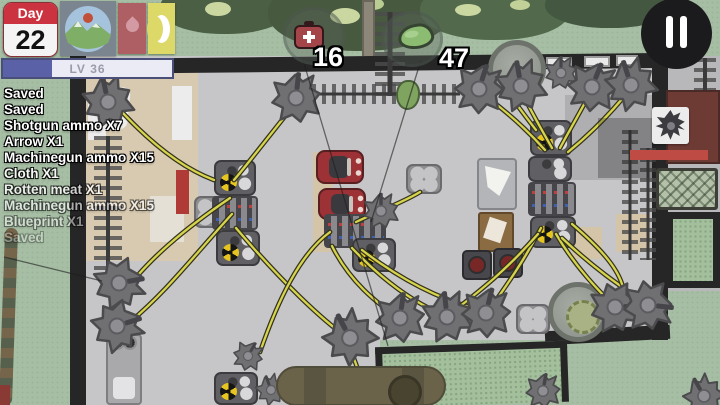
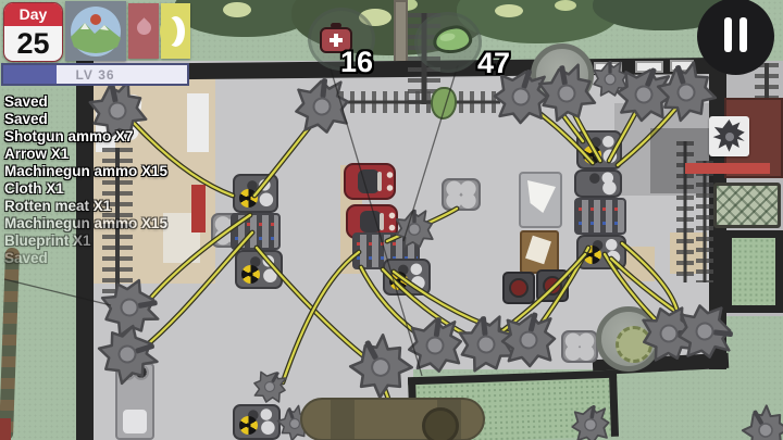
  16
  47
  Day
- 22
+ 25
  LV 36
  Saved
  Saved
  Shotgun ammo X7
  Arrow X1
  Machinegun ammo X15
  Cloth X1
  Rotten meat X1
  Machinegun ammo X15
  Blueprint X1
  Saved
